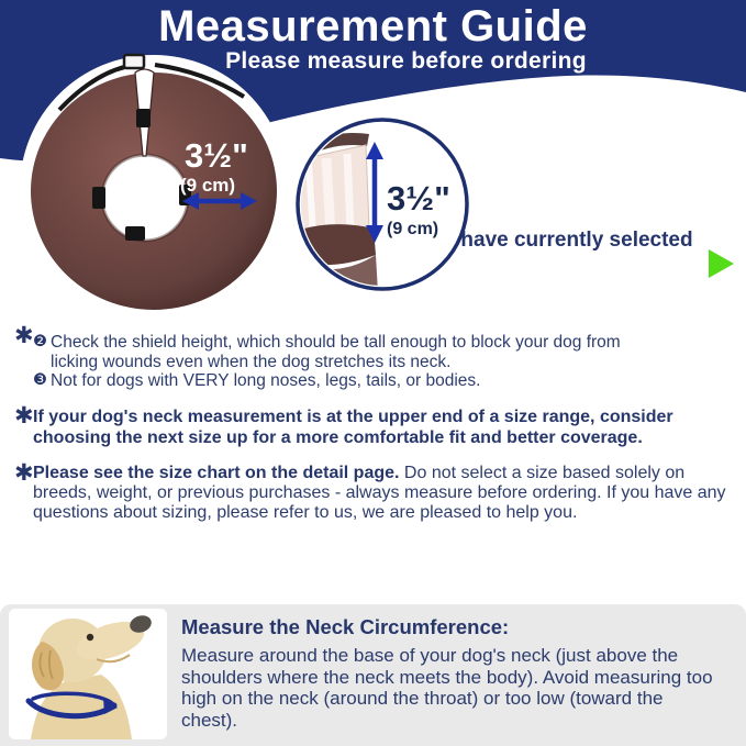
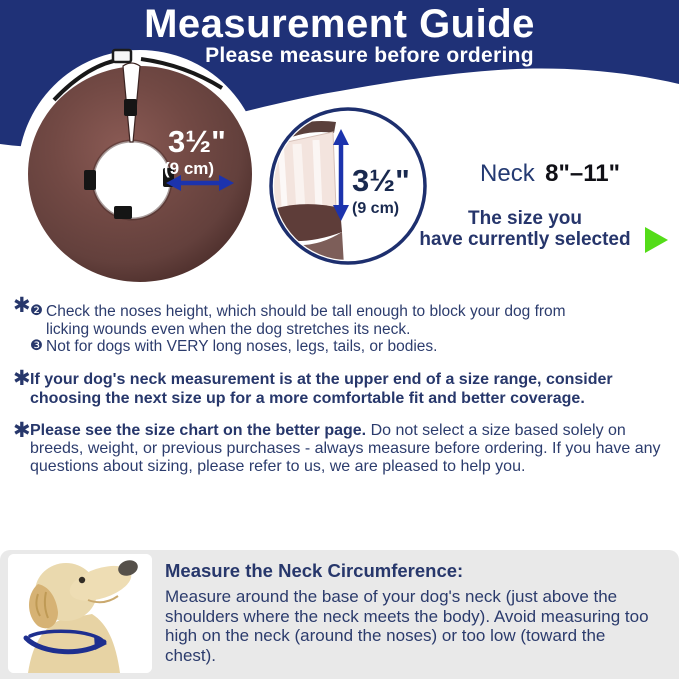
  3½"
  (9 cm)
  3½"
  (9 cm)
  Measurement Guide
  Please measure before ordering
+ Neck 8"–11"
+ The size you
  have currently selected
  ✱
  ❷
- Check the shield height, which should be tall enough to block your dog from licking wounds even when the dog stretches its neck.
+ Check the noses height, which should be tall enough to block your dog from licking wounds even when the dog stretches its neck.
  ❸
  Not for dogs with VERY long noses, legs, tails, or bodies.
  ✱
  If your dog's neck measurement is at the upper end of a size range, consider choosing the next size up for a more comfortable fit and better coverage.
  ✱
- Please see the size chart on the detail page. Do not select a size based solely on breeds, weight, or previous purchases - always measure before ordering. If you have any questions about sizing, please refer to us, we are pleased to help you.
+ Please see the size chart on the better page. Do not select a size based solely on breeds, weight, or previous purchases - always measure before ordering. If you have any questions about sizing, please refer to us, we are pleased to help you.
  Measure the Neck Circumference:
- Measure around the base of your dog's neck (just above the shoulders where the neck meets the body). Avoid measuring too high on the neck (around the throat) or too low (toward the chest).
+ Measure around the base of your dog's neck (just above the shoulders where the neck meets the body). Avoid measuring too high on the neck (around the noses) or too low (toward the chest).
